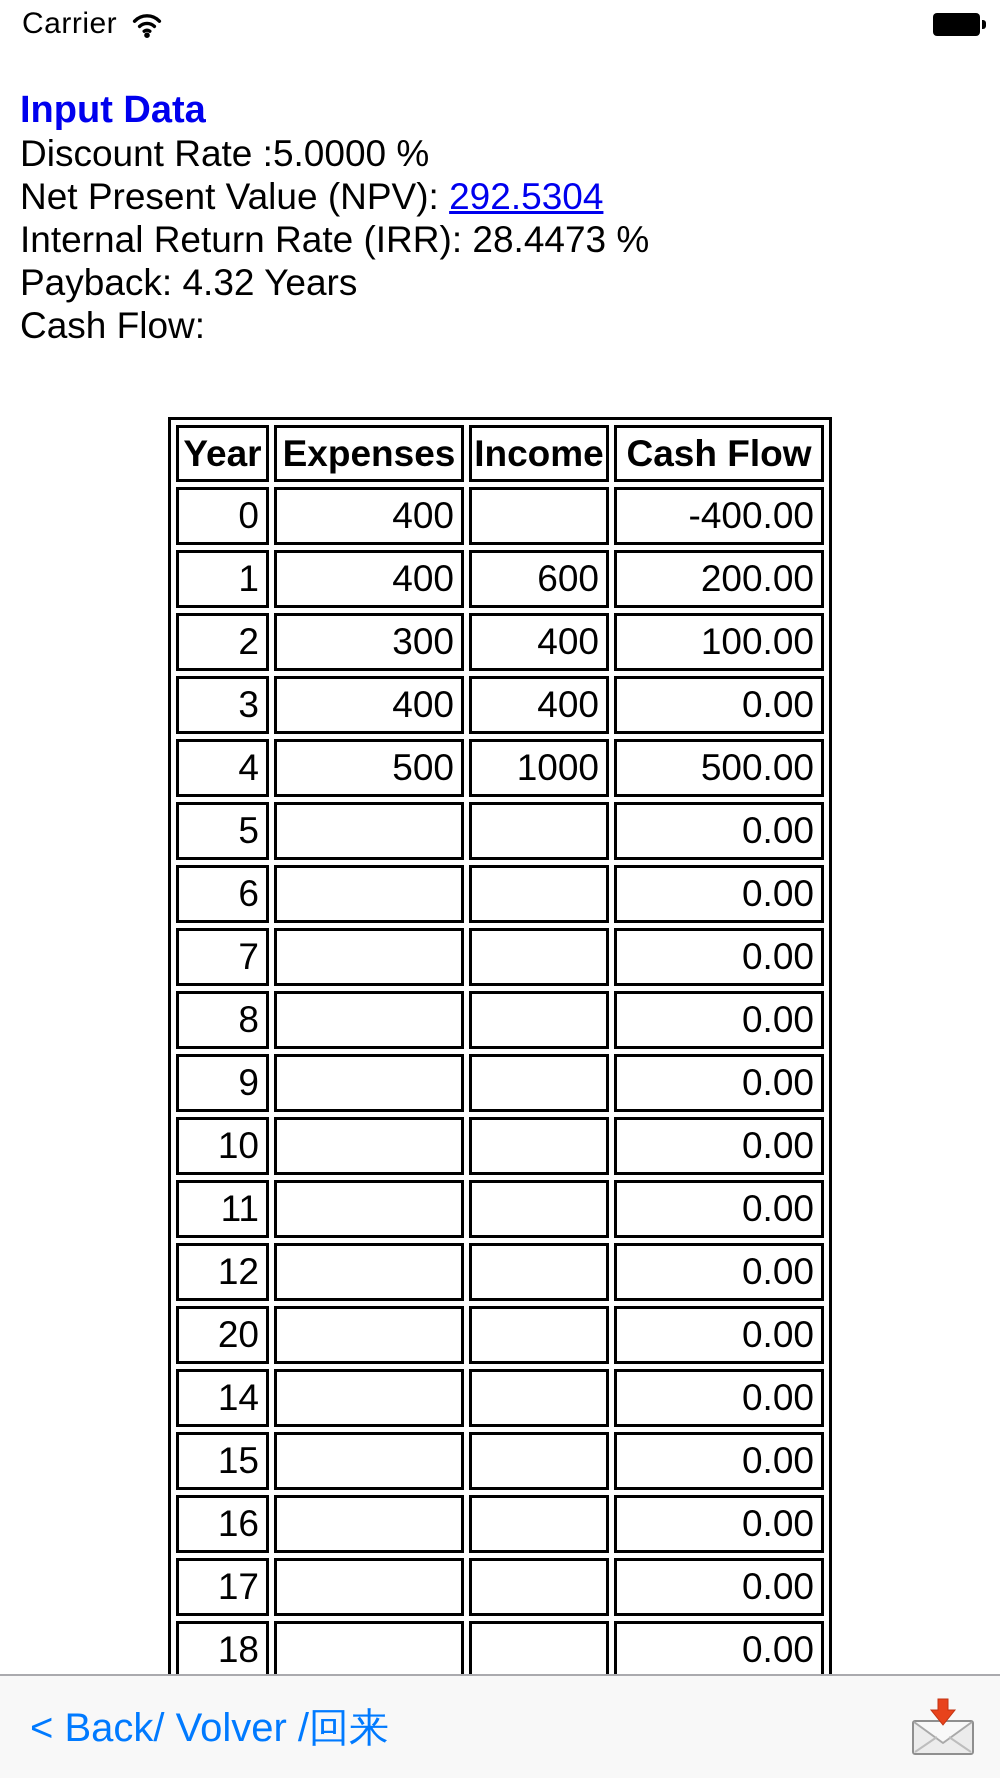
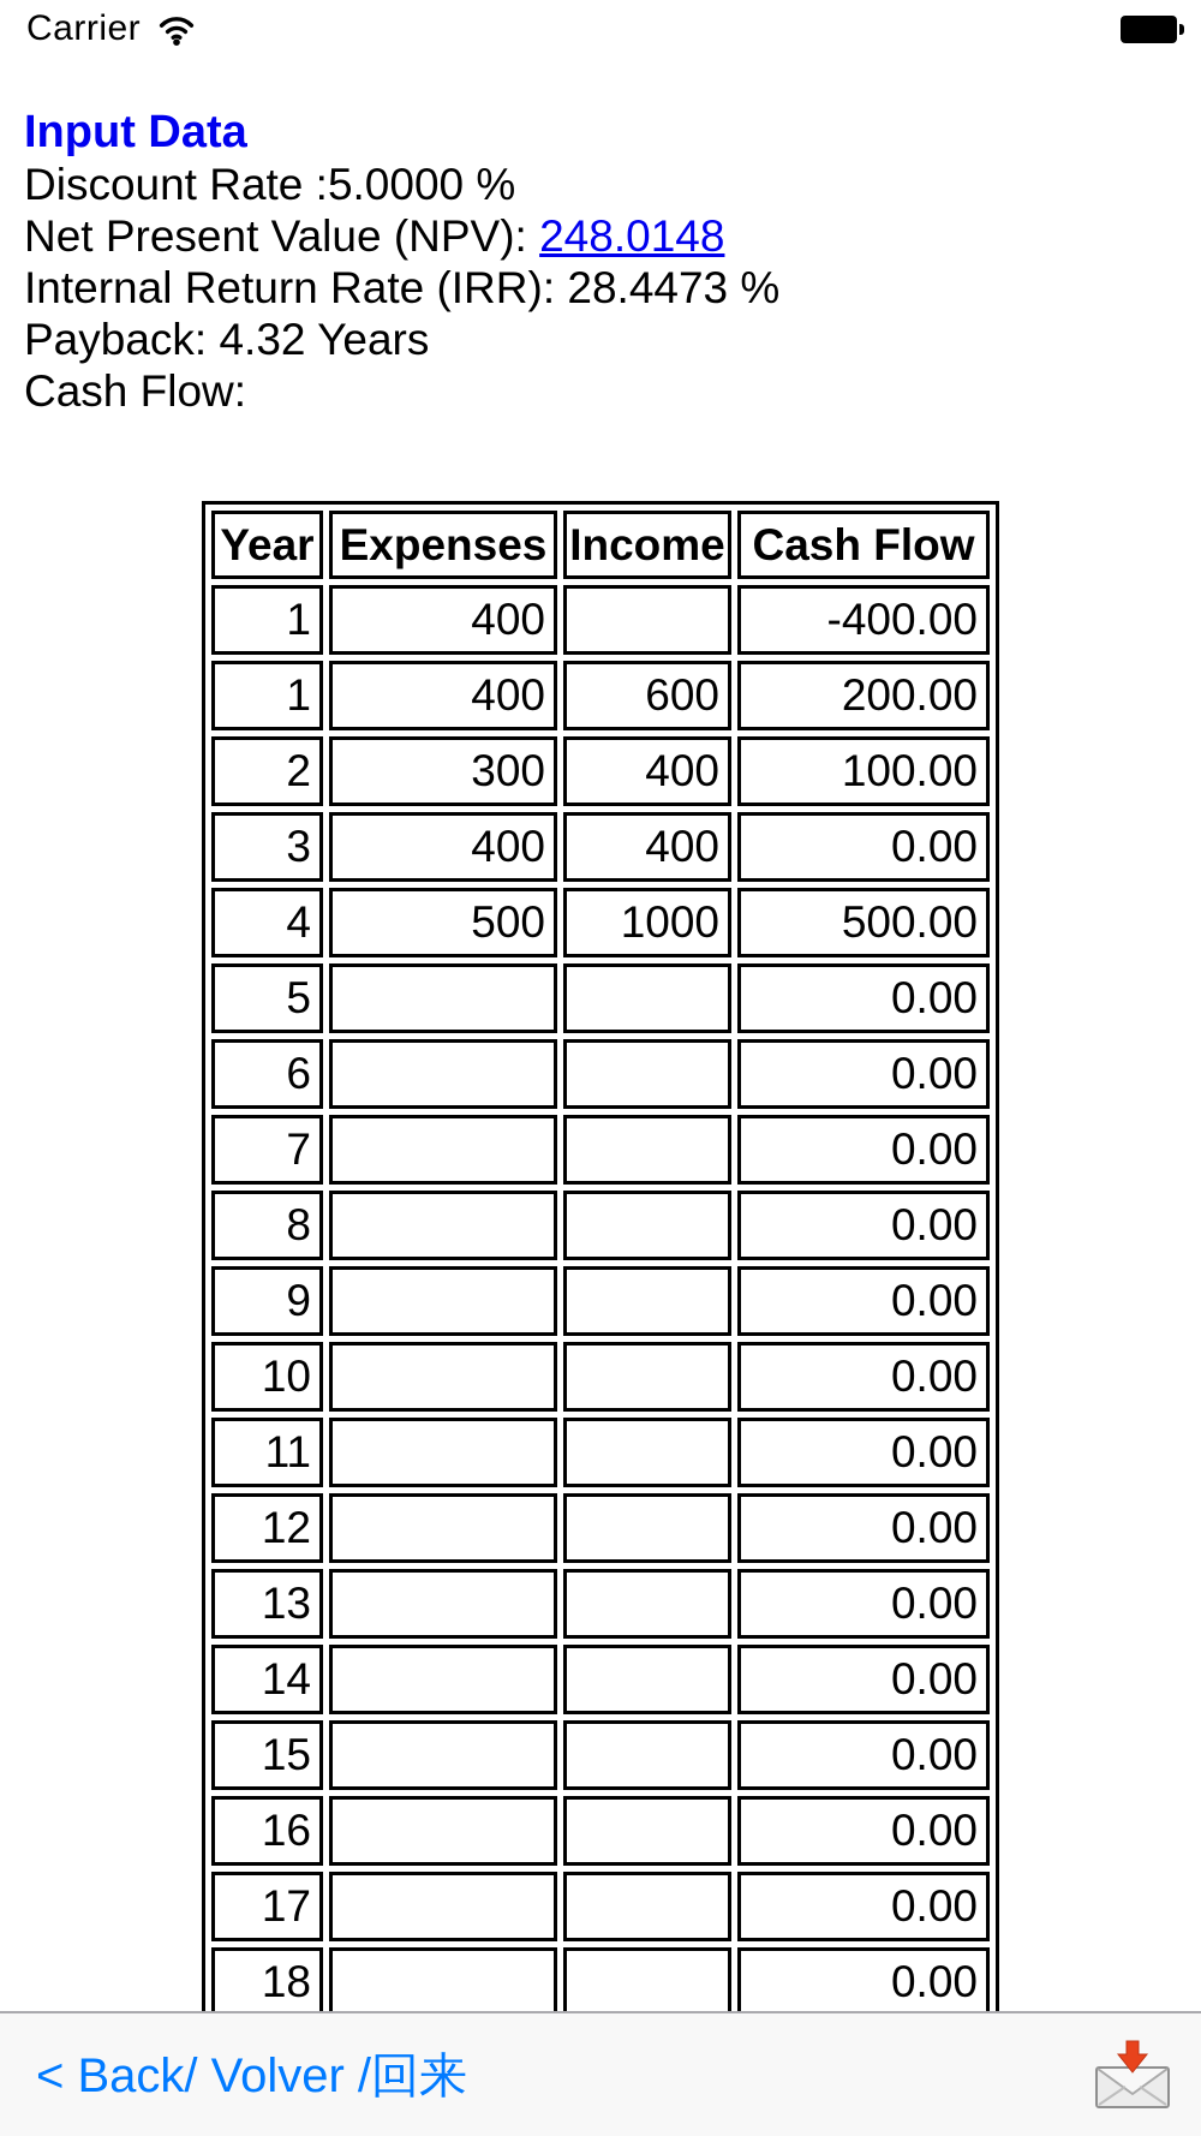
  Carrier
  Input Data
  Discount Rate :5.0000 %
- Net Present Value (NPV): 292.5304
+ Net Present Value (NPV): 248.0148
  Internal Return Rate (IRR): 28.4473 %
  Payback: 4.32 Years
  Cash Flow:
  Year	Expenses	Income	Cash Flow
- 0	400		-400.00
+ 1	400		-400.00
  1	400	600	200.00
  2	300	400	100.00
  3	400	400	0.00
  4	500	1000	500.00
  5			0.00
  6			0.00
  7			0.00
  8			0.00
  9			0.00
  10			0.00
  11			0.00
  12			0.00
- 20			0.00
+ 13			0.00
  14			0.00
  15			0.00
  16			0.00
  17			0.00
  18			0.00
  < Back/ Volver /回来
